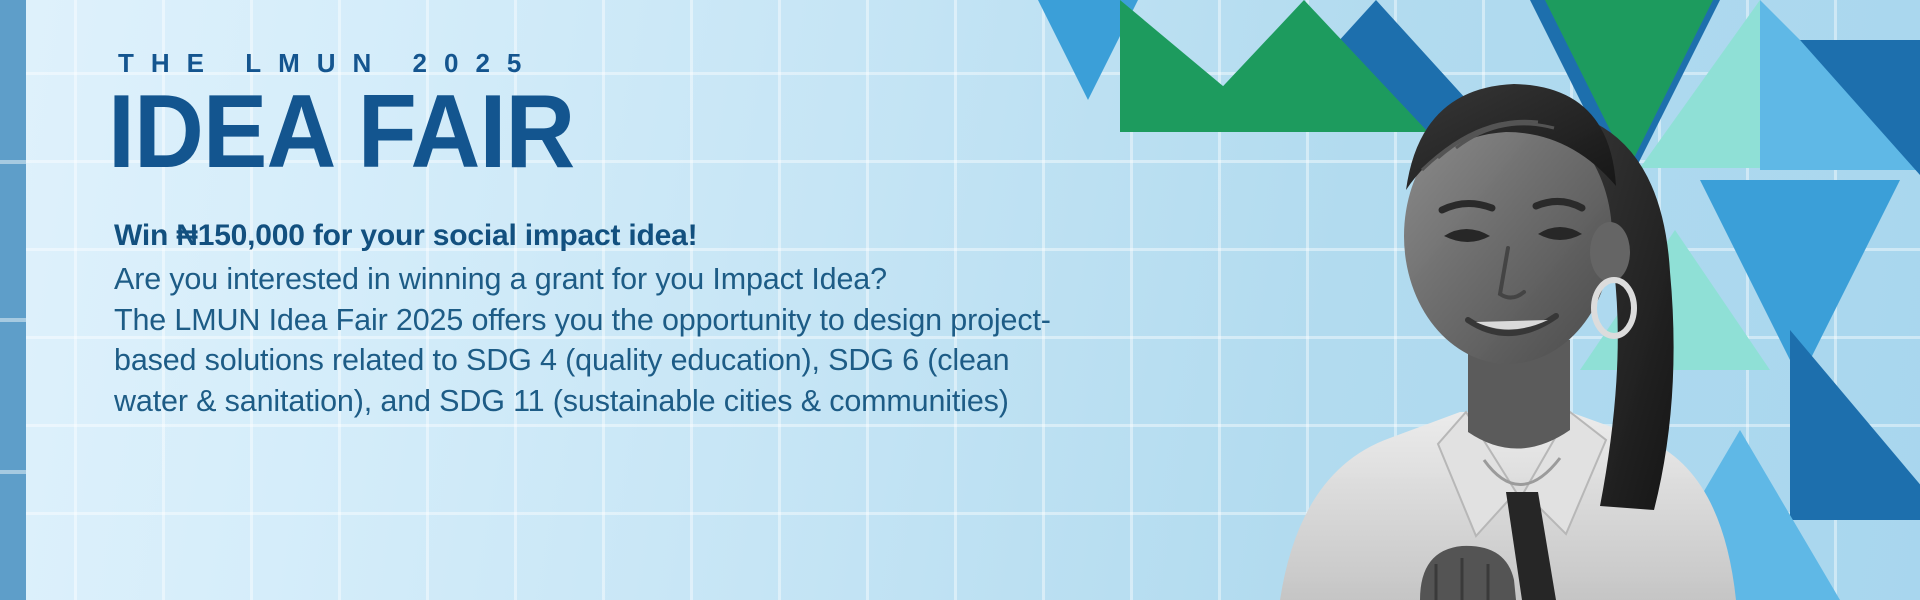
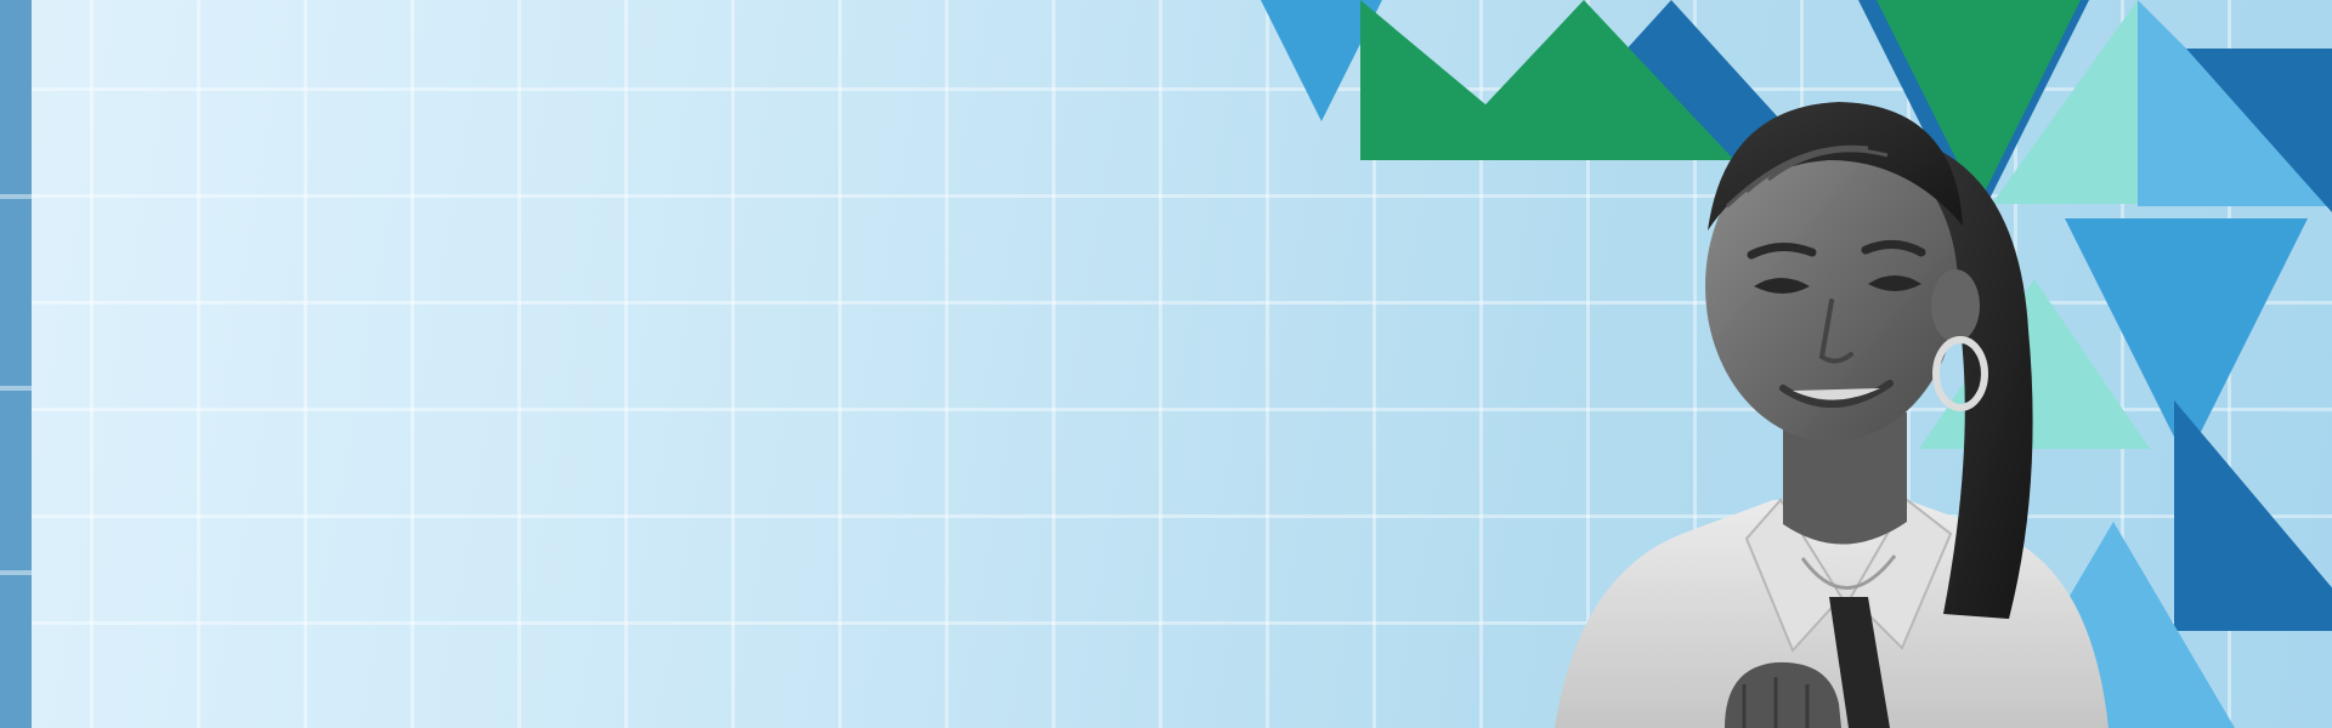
- THE LMUN 2025
- IDEA FAIR
- Win ₦150,000 for your social impact idea!
- Are you interested in winning a grant for you Impact Idea?
- The LMUN Idea Fair 2025 offers you the opportunity to design project-
- based solutions related to SDG 4 (quality education), SDG 6 (clean
- water & sanitation), and SDG 11 (sustainable cities & communities)
